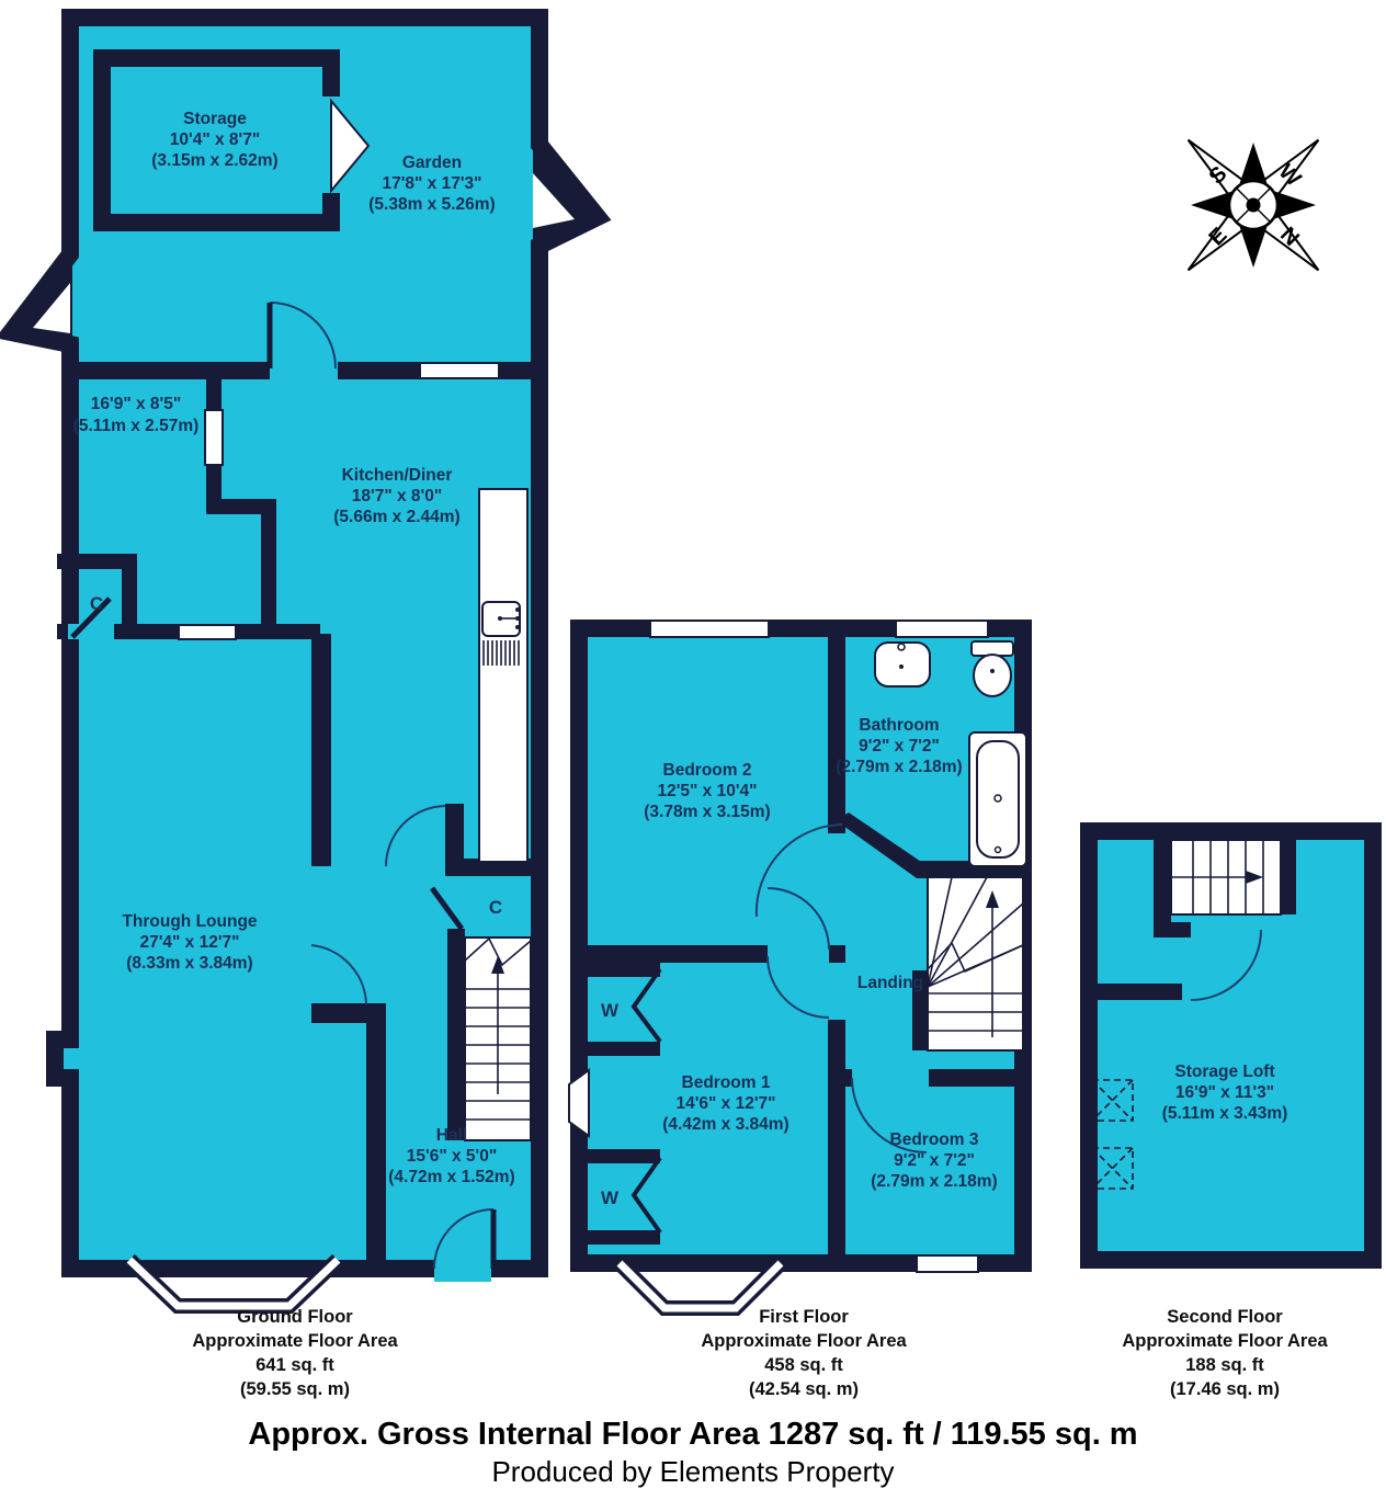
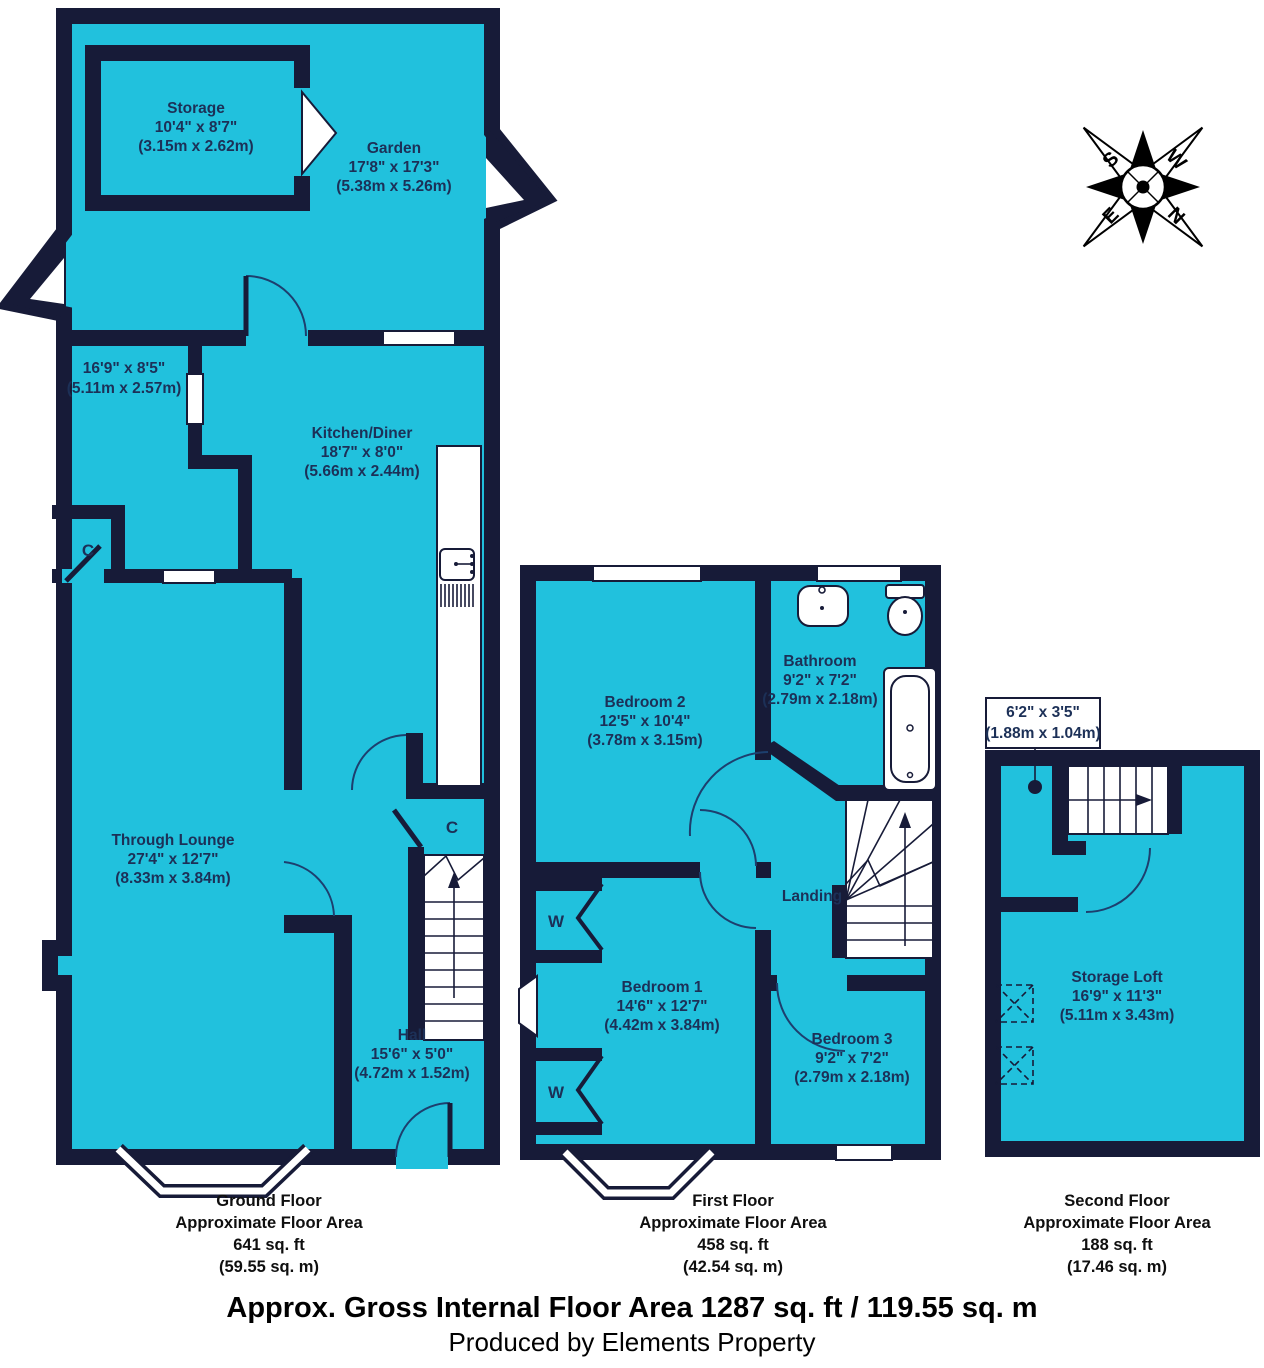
  C
  C
  Storage
  10'4" x 8'7"
  (3.15m x 2.62m)
  Garden
  17'8" x 17'3"
  (5.38m x 5.26m)
  16'9" x 8'5"
  (5.11m x 2.57m)
  Kitchen/Diner
  18'7" x 8'0"
  (5.66m x 2.44m)
  Through Lounge
  27'4" x 12'7"
  (8.33m x 3.84m)
  Hall
  15'6" x 5'0"
  (4.72m x 1.52m)
  W
  W
  Bedroom 2
  12'5" x 10'4"
  (3.78m x 3.15m)
  Bathroom
  9'2" x 7'2"
  (2.79m x 2.18m)
  Landing
  Bedroom 1
  14'6" x 12'7"
  (4.42m x 3.84m)
  Bedroom 3
  9'2" x 7'2"
  (2.79m x 2.18m)
+ 6'2" x 3'5"
+ (1.88m x 1.04m)
  Storage Loft
  16'9" x 11'3"
  (5.11m x 3.43m)
  Ground Floor
  Approximate Floor Area
  641 sq. ft
  (59.55 sq. m)
  First Floor
  Approximate Floor Area
  458 sq. ft
  (42.54 sq. m)
  Second Floor
  Approximate Floor Area
  188 sq. ft
  (17.46 sq. m)
  Approx. Gross Internal Floor Area 1287 sq. ft / 119.55 sq. m
  Produced by Elements Property
